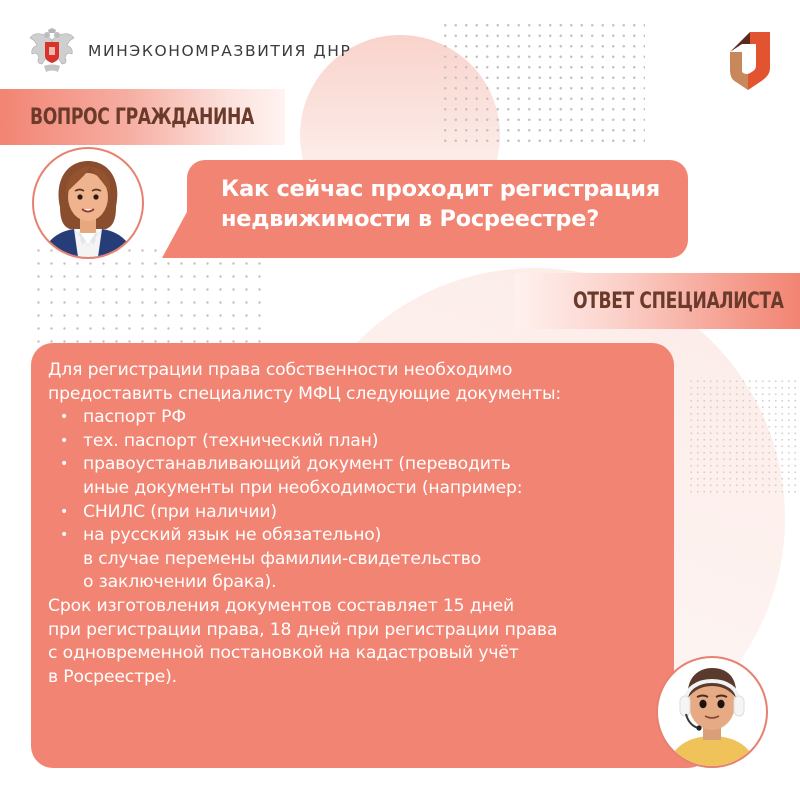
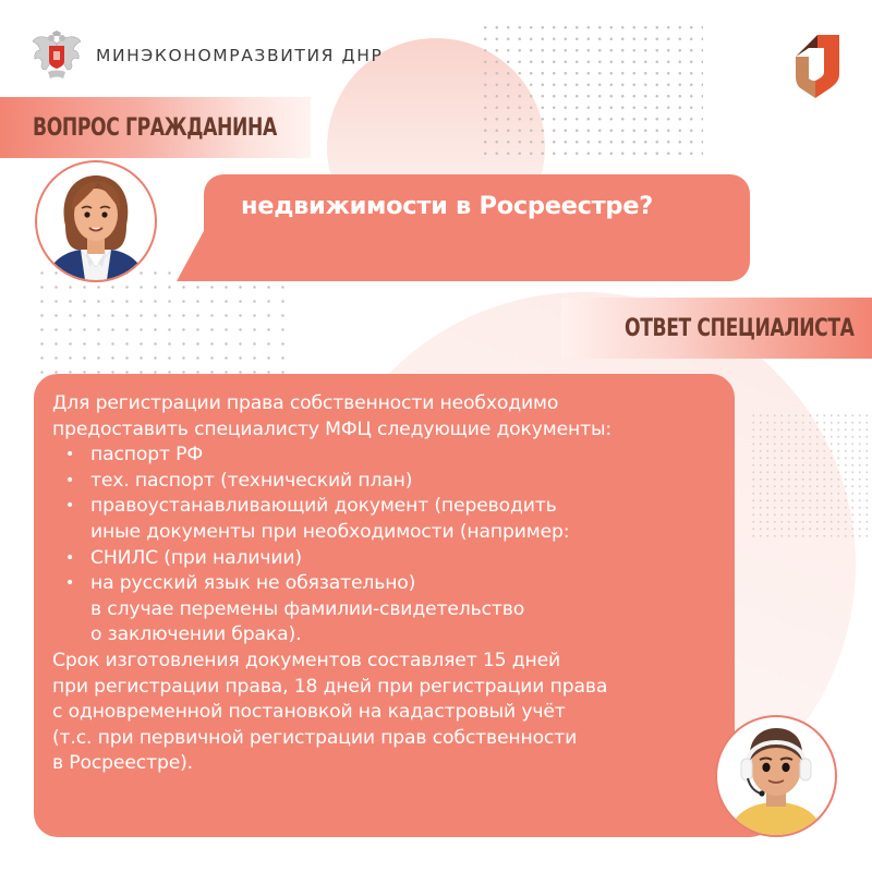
  МИНЭКОНОМРАЗВИТИЯ ДНР
  ВОПРОС ГРАЖДАНИНА
- Как сейчас проходит регистрация
  недвижимости в Росреестре?
  ОТВЕТ СПЕЦИАЛИСТА
  Для регистрации права собственности необходимо
  предоставить специалисту МФЦ следующие документы:
  •
  паспорт РФ
  •
  тех. паспорт (технический план)
  •
  правоустанавливающий документ (переводить
  иные документы при необходимости (например:
  •
  СНИЛС (при наличии)
  •
  на русский язык не обязательно)
  в случае перемены фамилии-свидетельство
  о заключении брака).
  Срок изготовления документов составляет 15 дней
  при регистрации права, 18 дней при регистрации права
  с одновременной постановкой на кадастровый учёт
+ (т.с. при первичной регистрации прав собственности
  в Росреестре).
